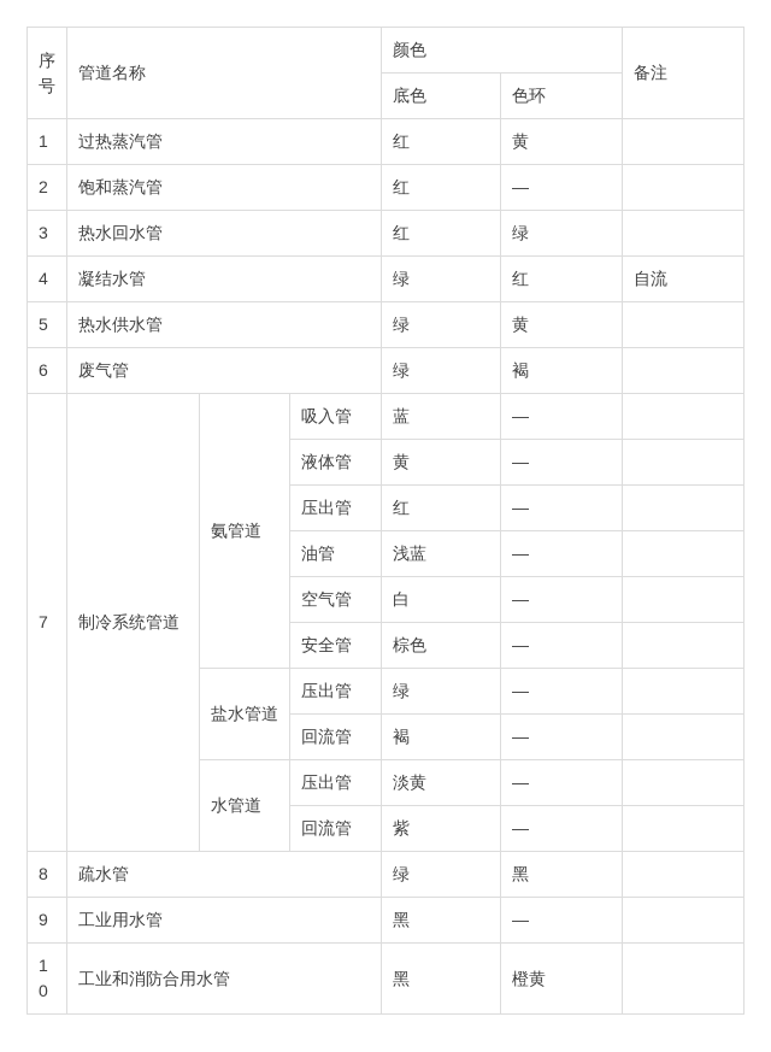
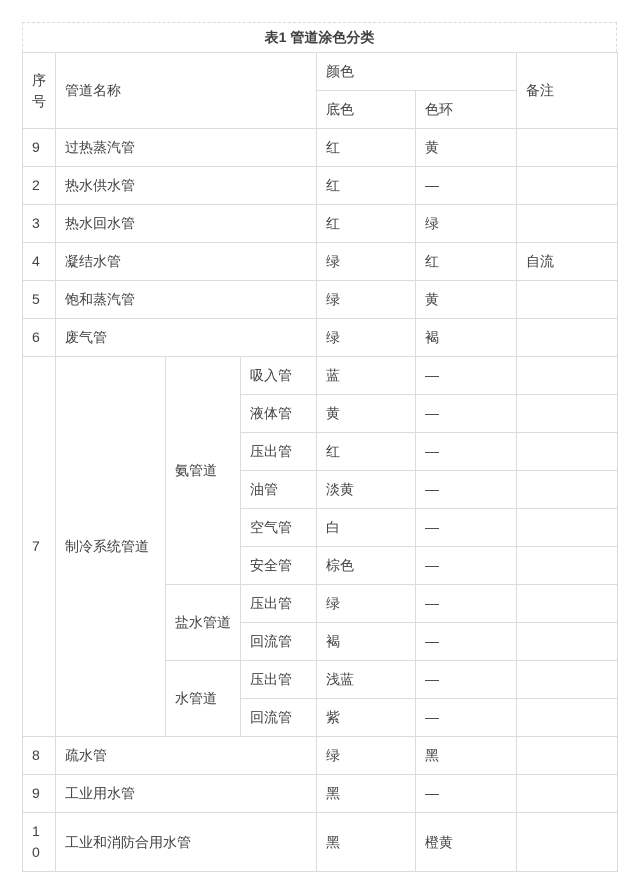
+ 表1 管道涂色分类
  序号	管道名称	颜色	备注
  底色	色环
- 1	过热蒸汽管	红	黄
+ 9	过热蒸汽管	红	黄
- 2	饱和蒸汽管	红	—
+ 2	热水供水管	红	—
  3	热水回水管	红	绿
  4	凝结水管	绿	红	自流
- 5	热水供水管	绿	黄
+ 5	饱和蒸汽管	绿	黄
  6	废气管	绿	褐
  7	制冷系统管道	氨管道	吸入管	蓝	—
  液体管	黄	—
  压出管	红	—
- 油管	浅蓝	—
+ 油管	淡黄	—
  空气管	白	—
  安全管	棕色	—
  盐水管道	压出管	绿	—
  回流管	褐	—
- 水管道	压出管	淡黄	—
+ 水管道	压出管	浅蓝	—
  回流管	紫	—
  8	疏水管	绿	黑
  9	工业用水管	黑	—
  10	工业和消防合用水管	黑	橙黄
